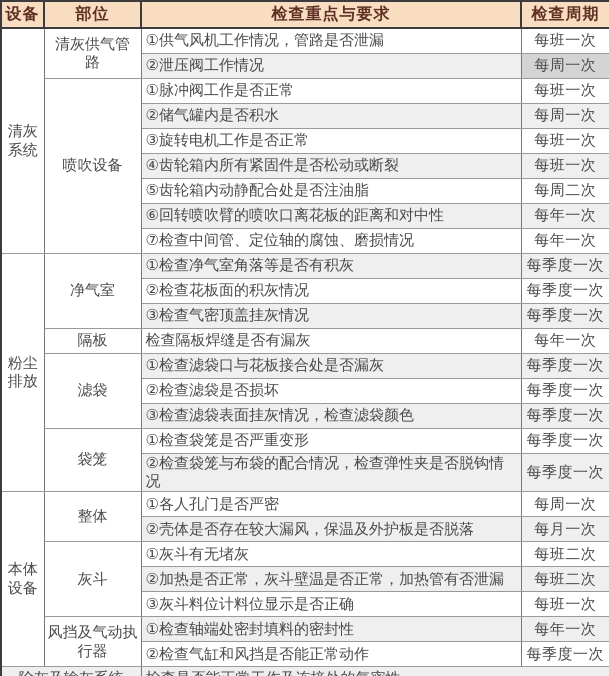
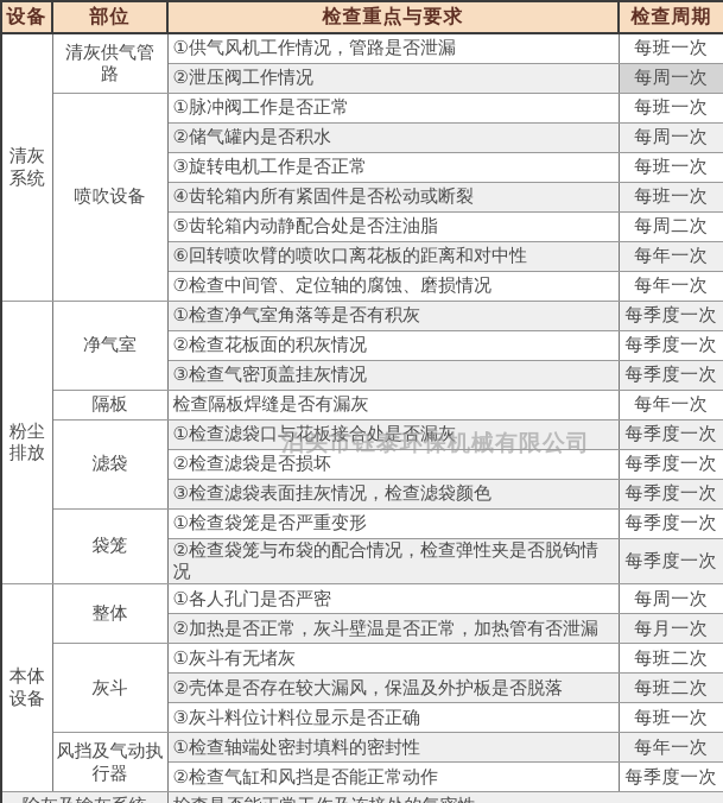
  设备	部位	检查重点与要求	检查周期
  清灰系统	清灰供气管路	①供气风机工作情况，管路是否泄漏	每班一次
  ②泄压阀工作情况	每周一次
  喷吹设备	①脉冲阀工作是否正常	每班一次
  ②储气罐内是否积水	每周一次
  ③旋转电机工作是否正常	每班一次
  ④齿轮箱内所有紧固件是否松动或断裂	每班一次
  ⑤齿轮箱内动静配合处是否注油脂	每周二次
  ⑥回转喷吹臂的喷吹口离花板的距离和对中性	每年一次
  ⑦检查中间管、定位轴的腐蚀、磨损情况	每年一次
  粉尘排放	净气室	①检查净气室角落等是否有积灰	每季度一次
  ②检查花板面的积灰情况	每季度一次
  ③检查气密顶盖挂灰情况	每季度一次
  隔板	检查隔板焊缝是否有漏灰	每年一次
  滤袋	①检查滤袋口与花板接合处是否漏灰	每季度一次
  ②检查滤袋是否损坏	每季度一次
  ③检查滤袋表面挂灰情况，检查滤袋颜色	每季度一次
  袋笼	①检查袋笼是否严重变形	每季度一次
  ②检查袋笼与布袋的配合情况，检查弹性夹是否脱钩情况	每季度一次
  本体设备	整体	①各人孔门是否严密	每周一次
- ②壳体是否存在较大漏风，保温及外护板是否脱落	每月一次
+ ②加热是否正常，灰斗壁温是否正常，加热管有否泄漏	每月一次
  灰斗	①灰斗有无堵灰	每班二次
- ②加热是否正常，灰斗壁温是否正常，加热管有否泄漏	每班二次
+ ②壳体是否存在较大漏风，保温及外护板是否脱落	每班二次
  ③灰斗料位计料位显示是否正确	每班一次
  风挡及气动执行器	①检查轴端处密封填料的密封性	每年一次
  ②检查气缸和风挡是否能正常动作	每季度一次
+ 泊头市钰泰环保机械有限公司
